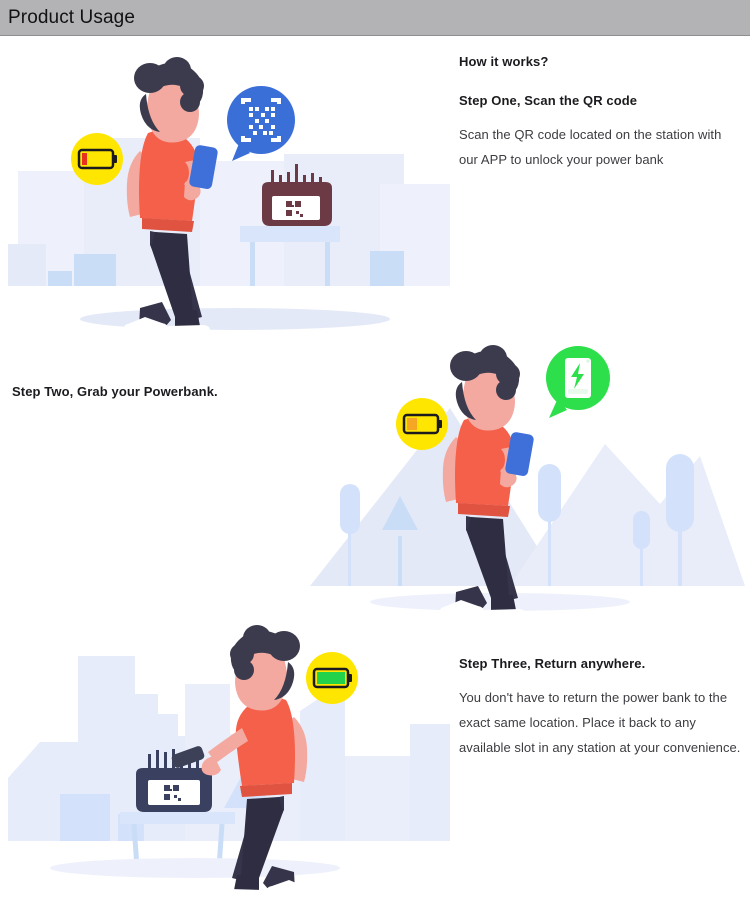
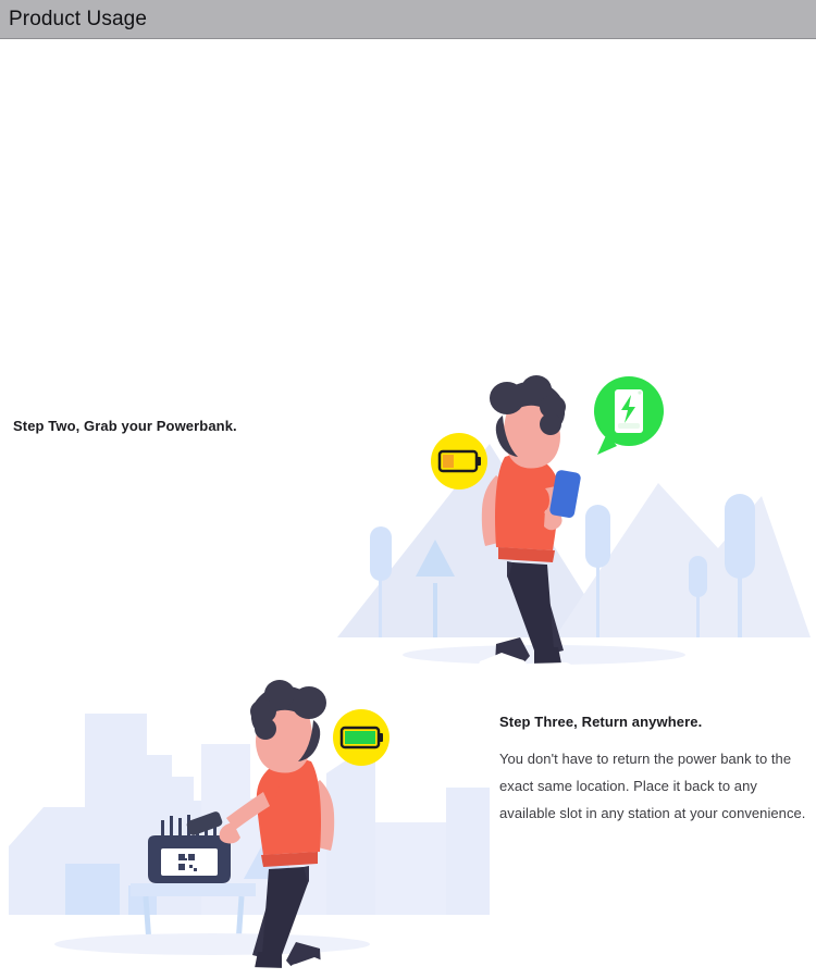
  Product Usage
- How it works?
- Step One, Scan the QR code
- Scan the QR code located on the station with our APP to unlock your power bank
  Step Two, Grab your Powerbank.
  Step Three, Return anywhere.
  You don't have to return the power bank to the exact same location. Place it back to any available slot in any station at your convenience.
